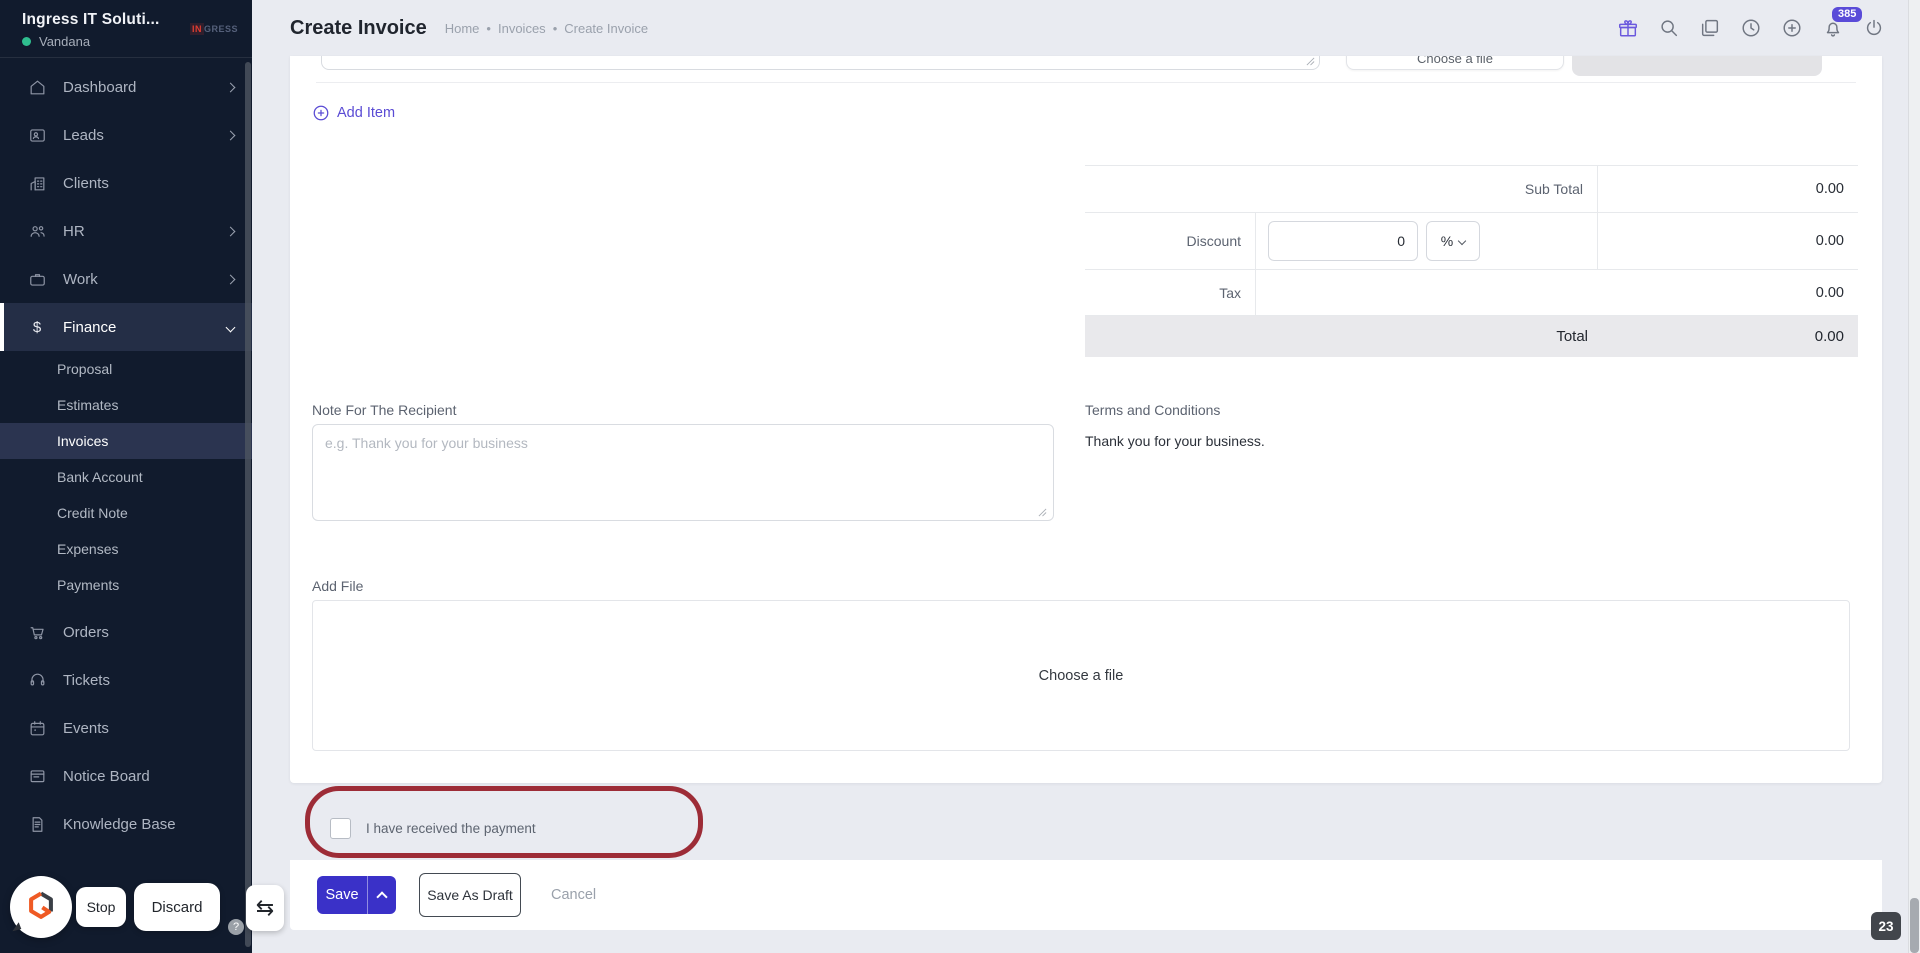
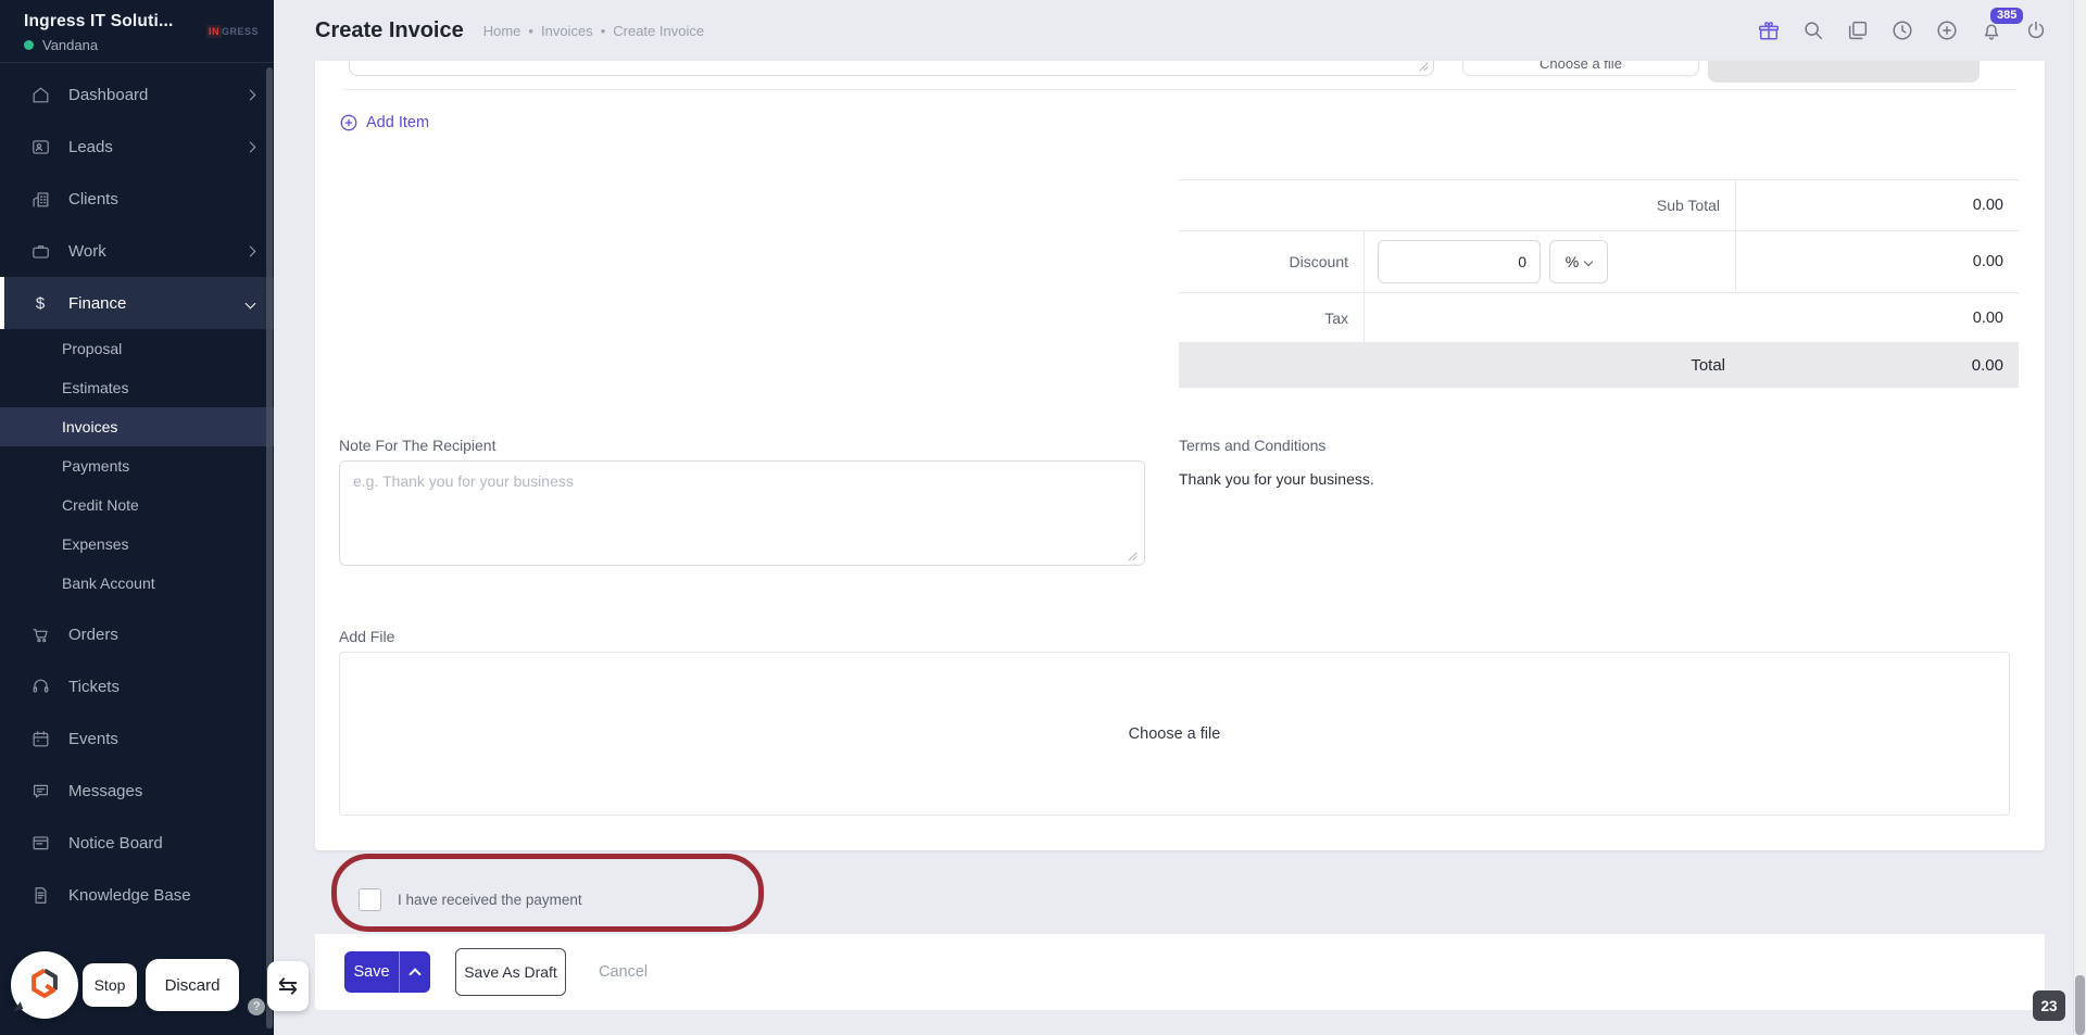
  Ingress IT Soluti...
  Vandana
  IN GRESS
  Dashboard
  Leads
  Clients
- HR
  Work
  $
  Finance
  Proposal
  Estimates
  Invoices
- Bank Account
+ Payments
  Credit Note
  Expenses
- Payments
+ Bank Account
  Orders
  Tickets
  Events
+ Messages
  Notice Board
  Knowledge Base
  Create Invoice
  Home
  •
  Invoices
  •
  Create Invoice
  385
  Choose a file
  Add Item
  Sub Total
  0.00
  Discount
  0
  %
  0.00
  Tax
  0.00
  Total
  0.00
  Note For The Recipient
  e.g. Thank you for your business
  Terms and Conditions
  Thank you for your business.
  Add File
  Choose a file
  I have received the payment
  Save
  Save As Draft
  Cancel
  Stop
  Discard
  ?
  ⇆
  23
